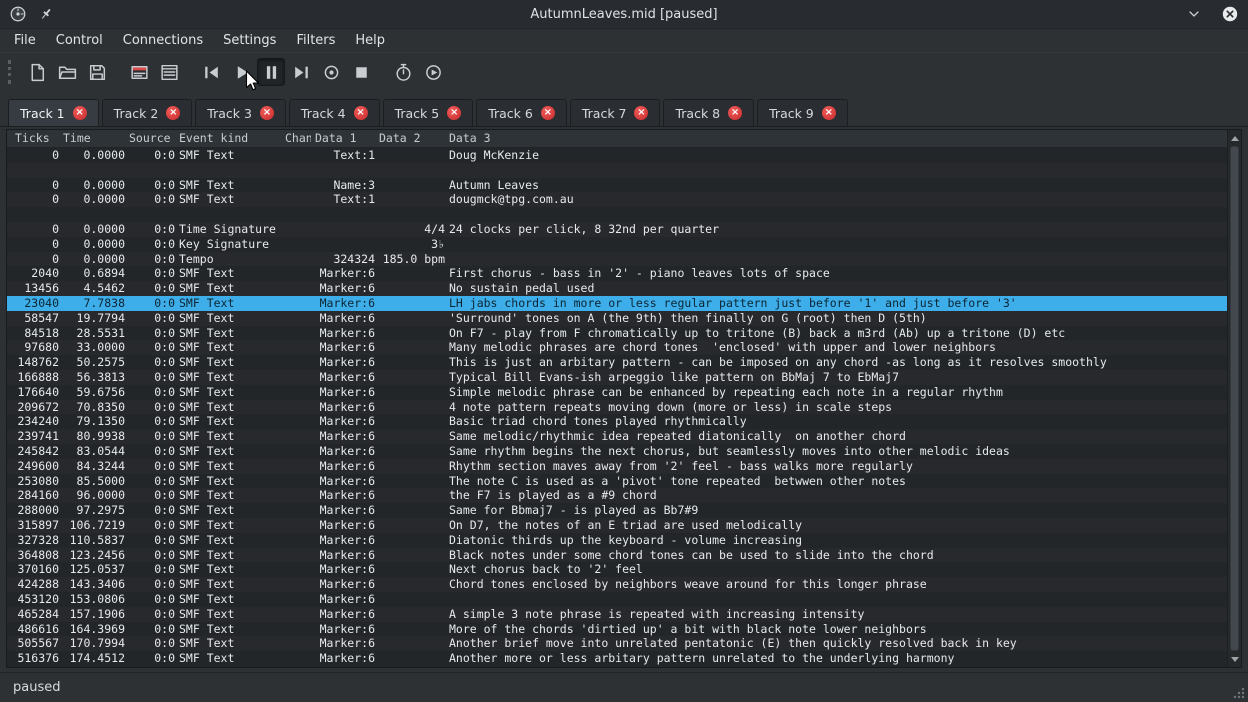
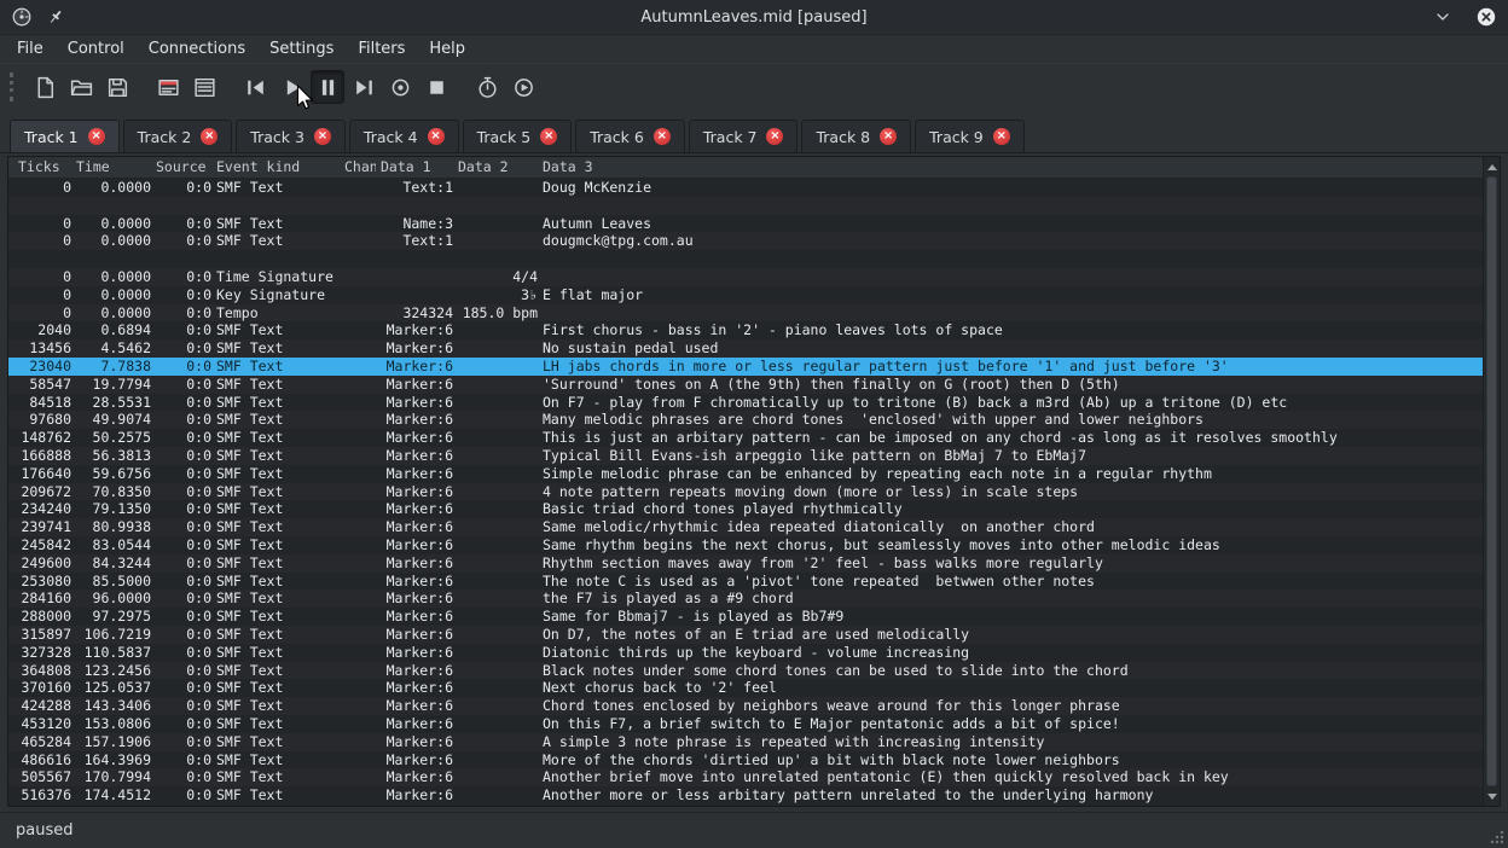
  AutumnLeaves.mid [paused]
  File
  Control
  Connections
  Settings
  Filters
  Help
  Track 1
  ×
  Track 2
  ×
  Track 3
  ×
  Track 4
  ×
  Track 5
  ×
  Track 6
  ×
  Track 7
  ×
  Track 8
  ×
  Track 9
  ×
  Ticks
  Time
  Source
  Event kind
  Chan
  Data 1
  Data 2
  Data 3
  0
  0.0000
  0:0
  SMF Text
  Text:1
  Doug McKenzie
  0
  0.0000
  0:0
  SMF Text
  Name:3
  Autumn Leaves
  0
  0.0000
  0:0
  SMF Text
  Text:1
  dougmck@tpg.com.au
  0
  0.0000
  0:0
  Time Signature
  4/4
- 24 clocks per click, 8 32nd per quarter
  0
  0.0000
  0:0
  Key Signature
  3♭
+ E flat major
  0
  0.0000
  0:0
  Tempo
  324324
  185.0 bpm
  2040
  0.6894
  0:0
  SMF Text
  Marker:6
  First chorus - bass in '2' - piano leaves lots of space
  13456
  4.5462
  0:0
  SMF Text
  Marker:6
  No sustain pedal used
  23040
  7.7838
  0:0
  SMF Text
  Marker:6
  LH jabs chords in more or less regular pattern just before '1' and just before '3'
  58547
  19.7794
  0:0
  SMF Text
  Marker:6
  'Surround' tones on A (the 9th) then finally on G (root) then D (5th)
  84518
  28.5531
  0:0
  SMF Text
  Marker:6
  On F7 - play from F chromatically up to tritone (B) back a m3rd (Ab) up a tritone (D) etc
  97680
- 33.0000
+ 49.9074
  0:0
  SMF Text
  Marker:6
  Many melodic phrases are chord tones 'enclosed' with upper and lower neighbors
  148762
  50.2575
  0:0
  SMF Text
  Marker:6
  This is just an arbitary pattern - can be imposed on any chord -as long as it resolves smoothly
  166888
  56.3813
  0:0
  SMF Text
  Marker:6
  Typical Bill Evans-ish arpeggio like pattern on BbMaj 7 to EbMaj7
  176640
  59.6756
  0:0
  SMF Text
  Marker:6
  Simple melodic phrase can be enhanced by repeating each note in a regular rhythm
  209672
  70.8350
  0:0
  SMF Text
  Marker:6
  4 note pattern repeats moving down (more or less) in scale steps
  234240
  79.1350
  0:0
  SMF Text
  Marker:6
  Basic triad chord tones played rhythmically
  239741
  80.9938
  0:0
  SMF Text
  Marker:6
  Same melodic/rhythmic idea repeated diatonically on another chord
  245842
  83.0544
  0:0
  SMF Text
  Marker:6
  Same rhythm begins the next chorus, but seamlessly moves into other melodic ideas
  249600
  84.3244
  0:0
  SMF Text
  Marker:6
  Rhythm section maves away from '2' feel - bass walks more regularly
  253080
  85.5000
  0:0
  SMF Text
  Marker:6
  The note C is used as a 'pivot' tone repeated betwwen other notes
  284160
  96.0000
  0:0
  SMF Text
  Marker:6
  the F7 is played as a #9 chord
  288000
  97.2975
  0:0
  SMF Text
  Marker:6
  Same for Bbmaj7 - is played as Bb7#9
  315897
  106.7219
  0:0
  SMF Text
  Marker:6
  On D7, the notes of an E triad are used melodically
  327328
  110.5837
  0:0
  SMF Text
  Marker:6
  Diatonic thirds up the keyboard - volume increasing
  364808
  123.2456
  0:0
  SMF Text
  Marker:6
  Black notes under some chord tones can be used to slide into the chord
  370160
  125.0537
  0:0
  SMF Text
  Marker:6
  Next chorus back to '2' feel
  424288
  143.3406
  0:0
  SMF Text
  Marker:6
  Chord tones enclosed by neighbors weave around for this longer phrase
  453120
  153.0806
  0:0
  SMF Text
  Marker:6
+ On this F7, a brief switch to E Major pentatonic adds a bit of spice!
  465284
  157.1906
  0:0
  SMF Text
  Marker:6
  A simple 3 note phrase is repeated with increasing intensity
  486616
  164.3969
  0:0
  SMF Text
  Marker:6
  More of the chords 'dirtied up' a bit with black note lower neighbors
  505567
  170.7994
  0:0
  SMF Text
  Marker:6
  Another brief move into unrelated pentatonic (E) then quickly resolved back in key
  516376
  174.4512
  0:0
  SMF Text
  Marker:6
  Another more or less arbitary pattern unrelated to the underlying harmony
  paused
